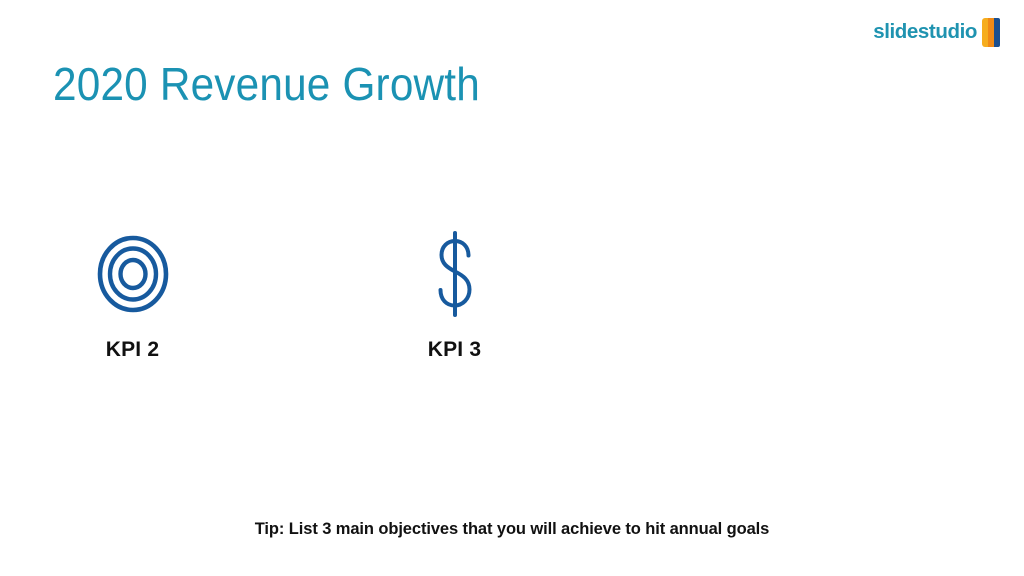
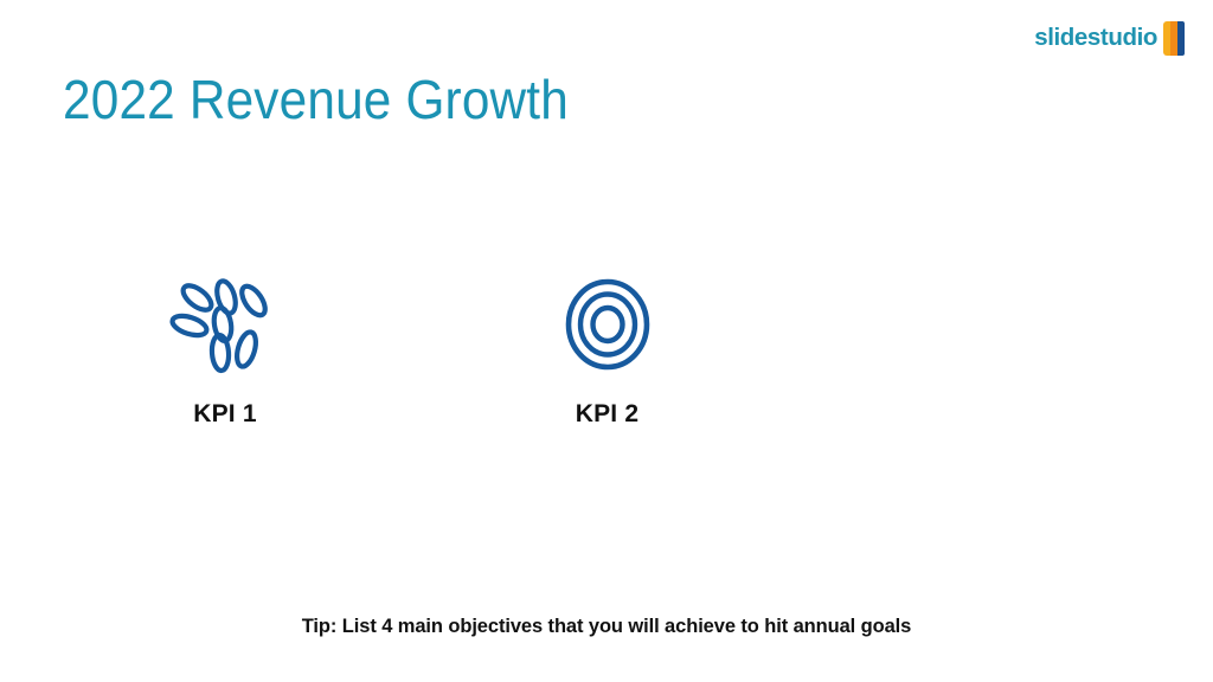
  slidestudio
- 2020 Revenue Growth
+ 2022 Revenue Growth
+ KPI 1
  KPI 2
- KPI 3
- Tip: List 3 main objectives that you will achieve to hit annual goals
+ Tip: List 4 main objectives that you will achieve to hit annual goals
